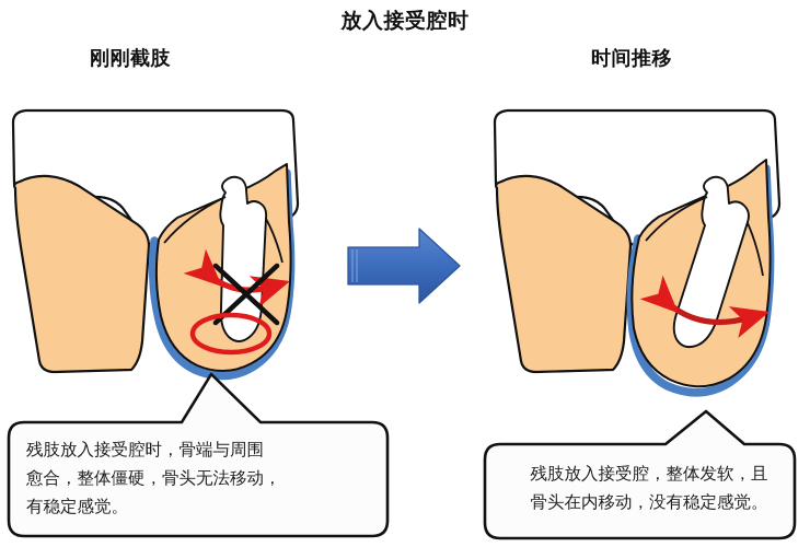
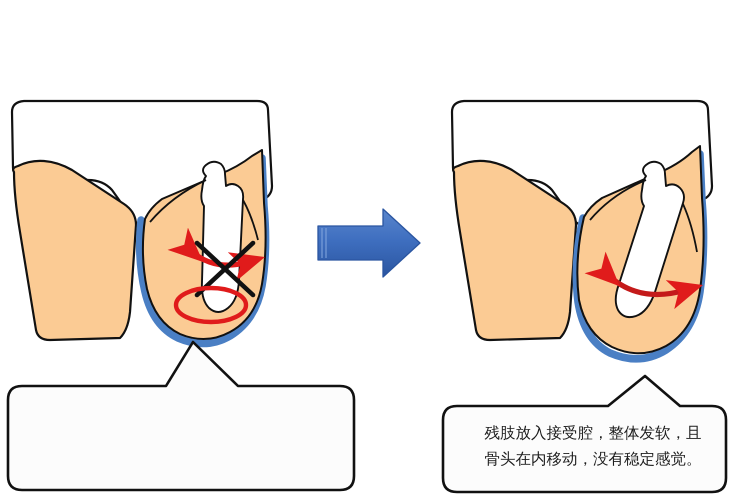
- 放入接受腔时
- 刚刚截肢
- 时间推移
- 残肢放入接受腔时，骨端与周围
- 愈合，整体僵硬，骨头无法移动，
- 有稳定感觉。
  残肢放入接受腔，整体发软，且
  骨头在内移动，没有稳定感觉。
